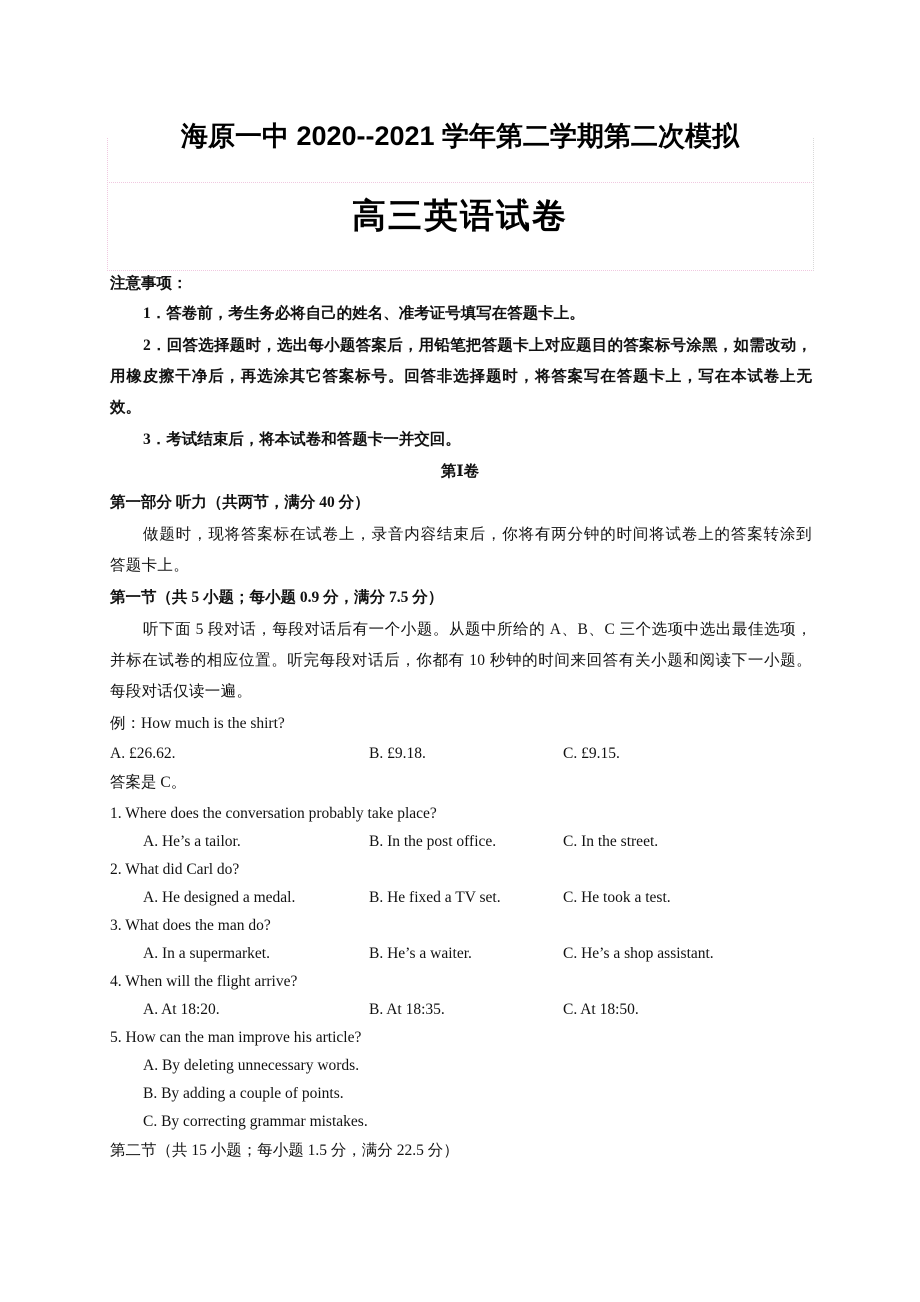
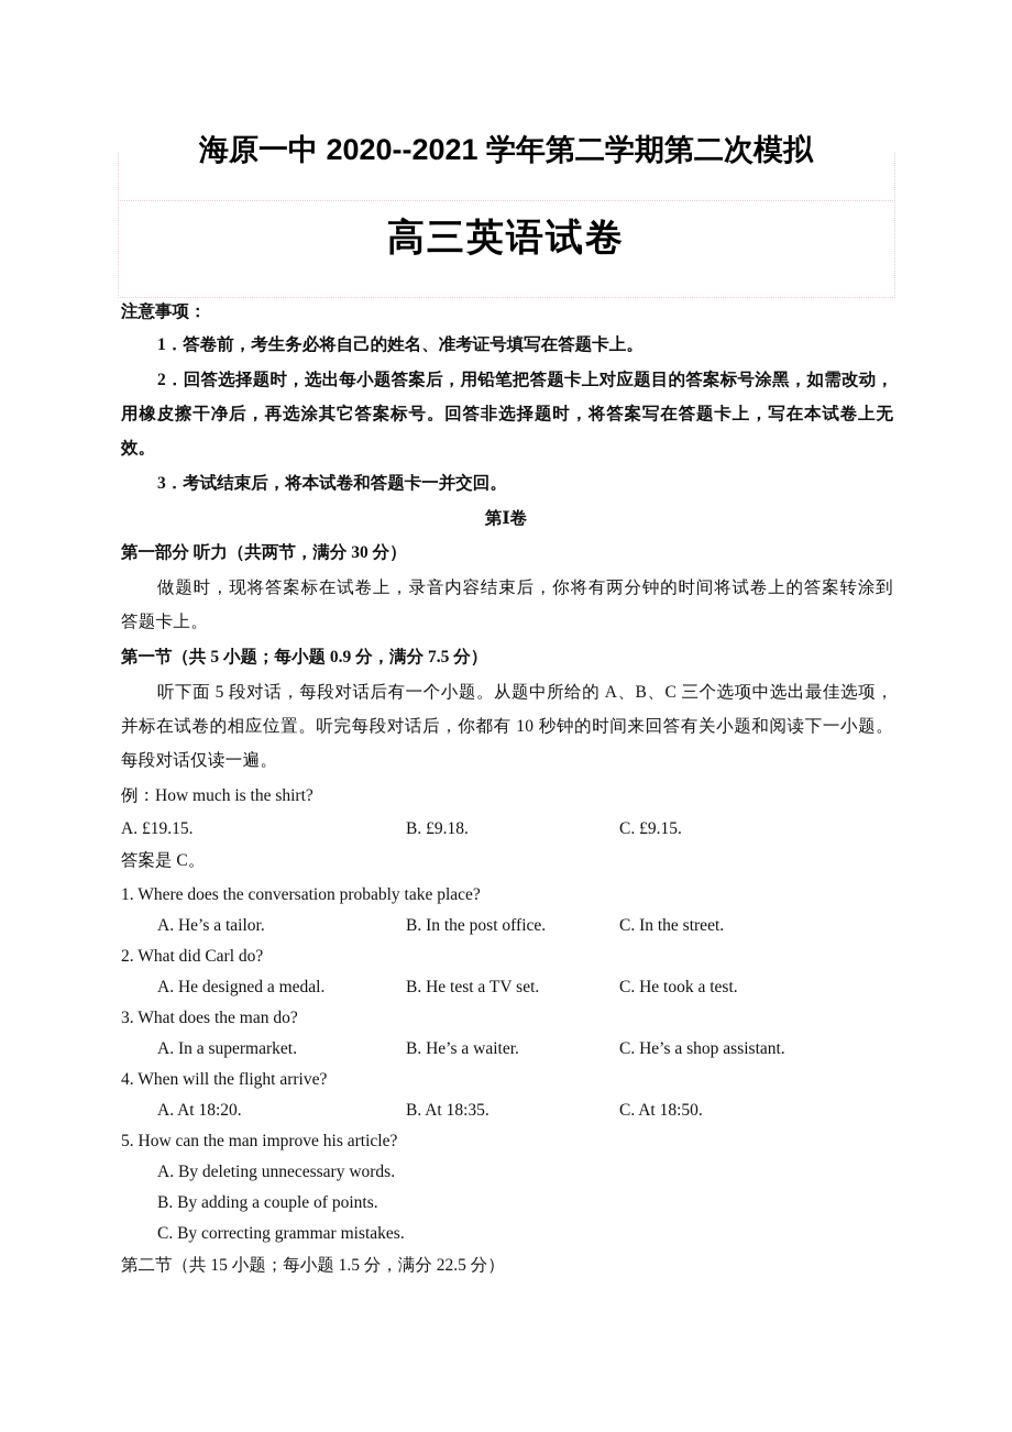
  海原一中 2020--2021 学年第二学期第二次模拟
  高三英语试卷
  注意事项：
  1．答卷前，考生务必将自己的姓名、准考证号填写在答题卡上。
  2．回答选择题时，选出每小题答案后，用铅笔把答题卡上对应题目的答案标号涂黑，如需改动，
  用橡皮擦干净后，再选涂其它答案标号。回答非选择题时，将答案写在答题卡上，写在本试卷上无
  效。
  3．考试结束后，将本试卷和答题卡一并交回。
  第Ⅰ卷
- 第一部分 听力（共两节，满分 40 分）
+ 第一部分 听力（共两节，满分 30 分）
  做题时，现将答案标在试卷上，录音内容结束后，你将有两分钟的时间将试卷上的答案转涂到
  答题卡上。
  第一节（共 5 小题；每小题 0.9 分，满分 7.5 分）
  听下面 5 段对话，每段对话后有一个小题。从题中所给的 A、B、C 三个选项中选出最佳选项，
  并标在试卷的相应位置。听完每段对话后，你都有 10 秒钟的时间来回答有关小题和阅读下一小题。
  每段对话仅读一遍。
  例：How much is the shirt?
- A. £26.62.
+ A. £19.15.
  B. £9.18.
  C. £9.15.
  答案是 C。
  1. Where does the conversation probably take place?
  A. He’s a tailor.
  B. In the post office.
  C. In the street.
  2. What did Carl do?
  A. He designed a medal.
- B. He fixed a TV set.
+ B. He test a TV set.
  C. He took a test.
  3. What does the man do?
  A. In a supermarket.
  B. He’s a waiter.
  C. He’s a shop assistant.
  4. When will the flight arrive?
  A. At 18:20.
  B. At 18:35.
  C. At 18:50.
  5. How can the man improve his article?
  A. By deleting unnecessary words.
  B. By adding a couple of points.
  C. By correcting grammar mistakes.
  第二节（共 15 小题；每小题 1.5 分，满分 22.5 分）
